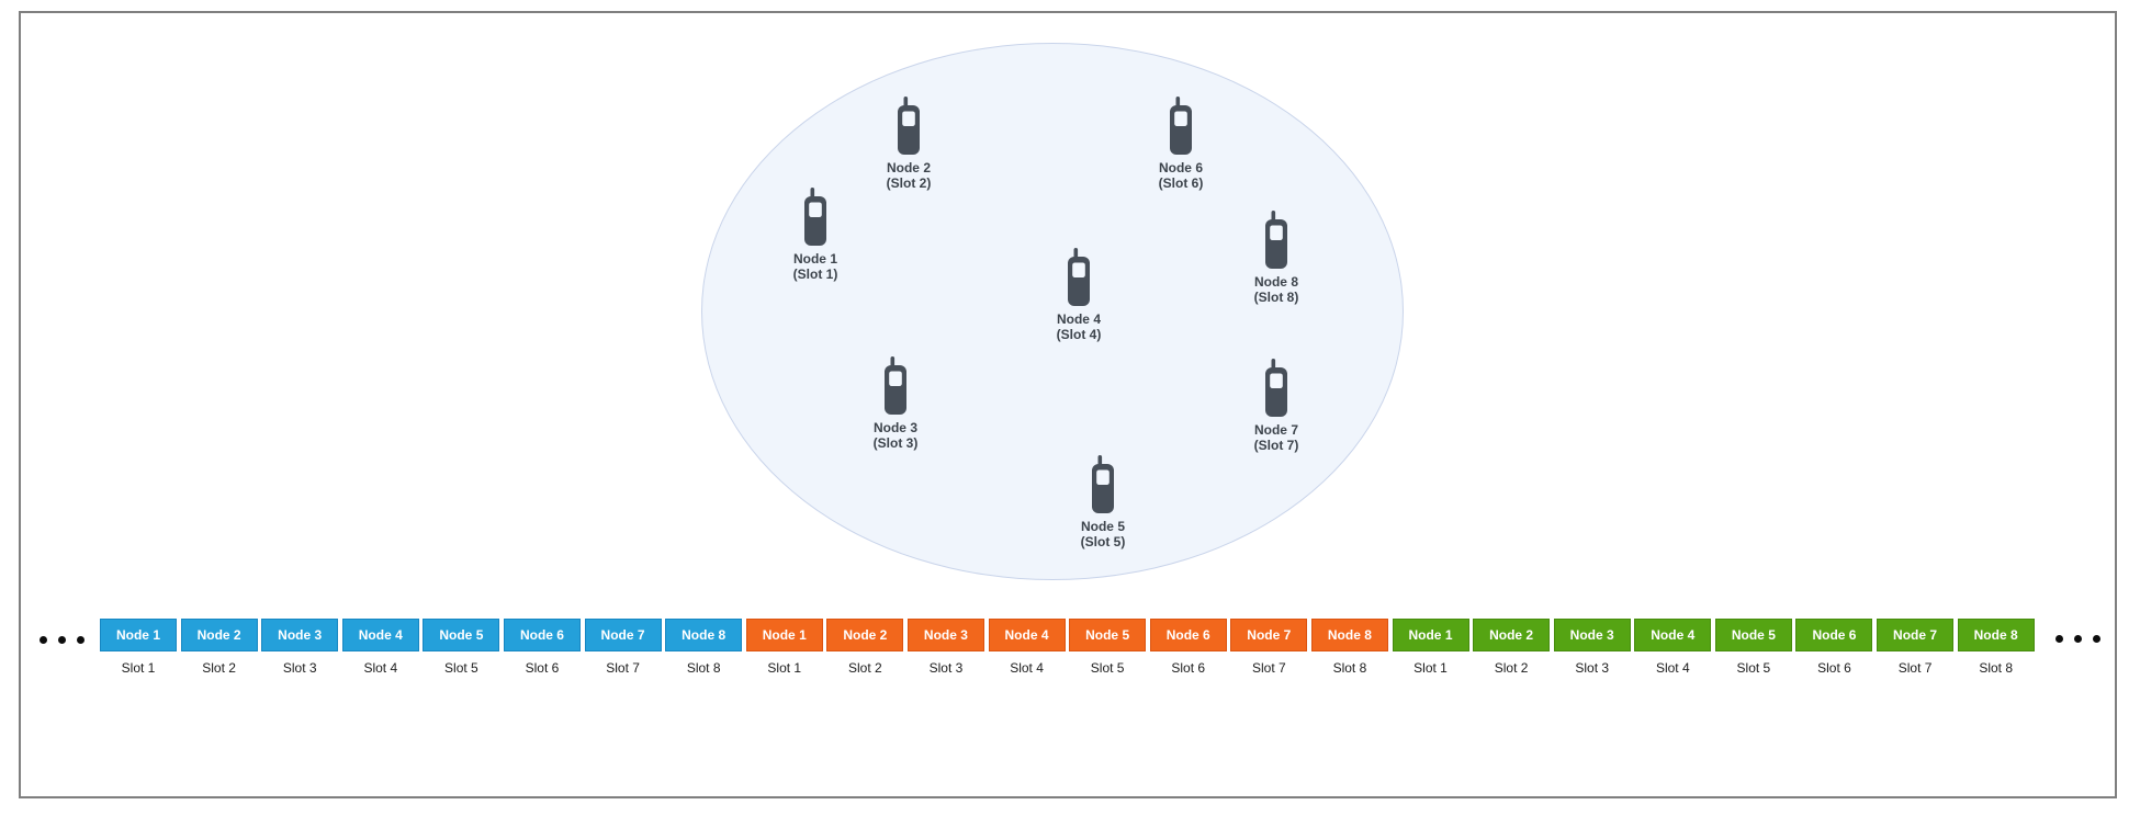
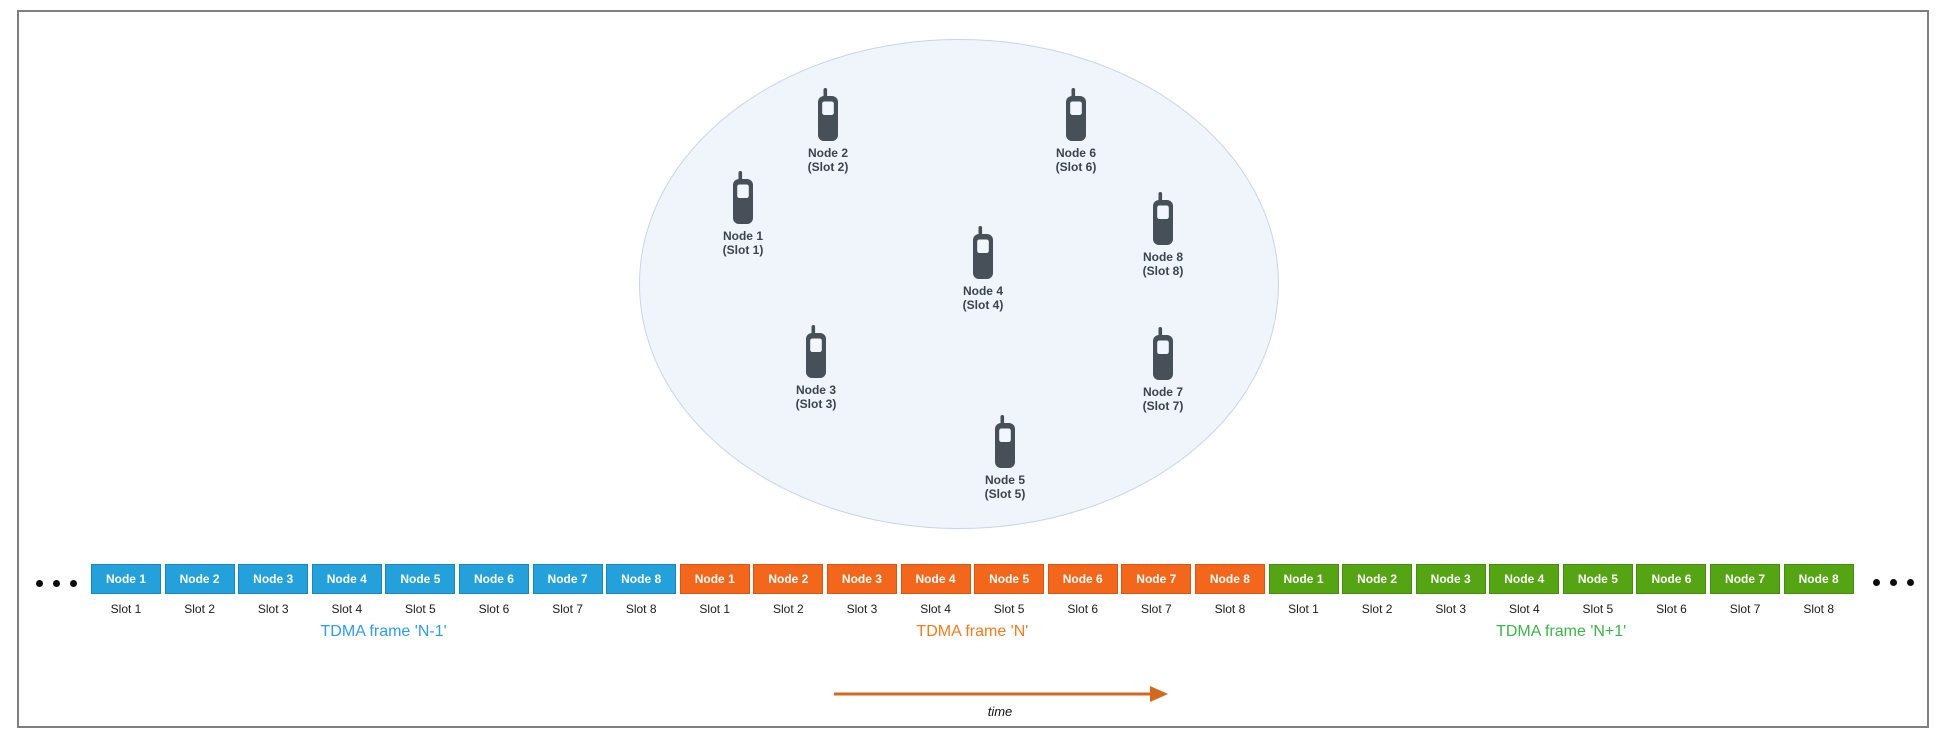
  Node 1
  (Slot 1)
  Node 2
  (Slot 2)
  Node 3
  (Slot 3)
  Node 4
  (Slot 4)
  Node 5
  (Slot 5)
  Node 6
  (Slot 6)
  Node 7
  (Slot 7)
  Node 8
  (Slot 8)
  Node 1
  Slot 1
  Node 2
  Slot 2
  Node 3
  Slot 3
  Node 4
  Slot 4
  Node 5
  Slot 5
  Node 6
  Slot 6
  Node 7
  Slot 7
  Node 8
  Slot 8
  Node 1
  Slot 1
  Node 2
  Slot 2
  Node 3
  Slot 3
  Node 4
  Slot 4
  Node 5
  Slot 5
  Node 6
  Slot 6
  Node 7
  Slot 7
  Node 8
  Slot 8
  Node 1
  Slot 1
  Node 2
  Slot 2
  Node 3
  Slot 3
  Node 4
  Slot 4
  Node 5
  Slot 5
  Node 6
  Slot 6
  Node 7
  Slot 7
  Node 8
  Slot 8
+ TDMA frame 'N-1'
+ TDMA frame 'N'
+ TDMA frame 'N+1'
+ time
